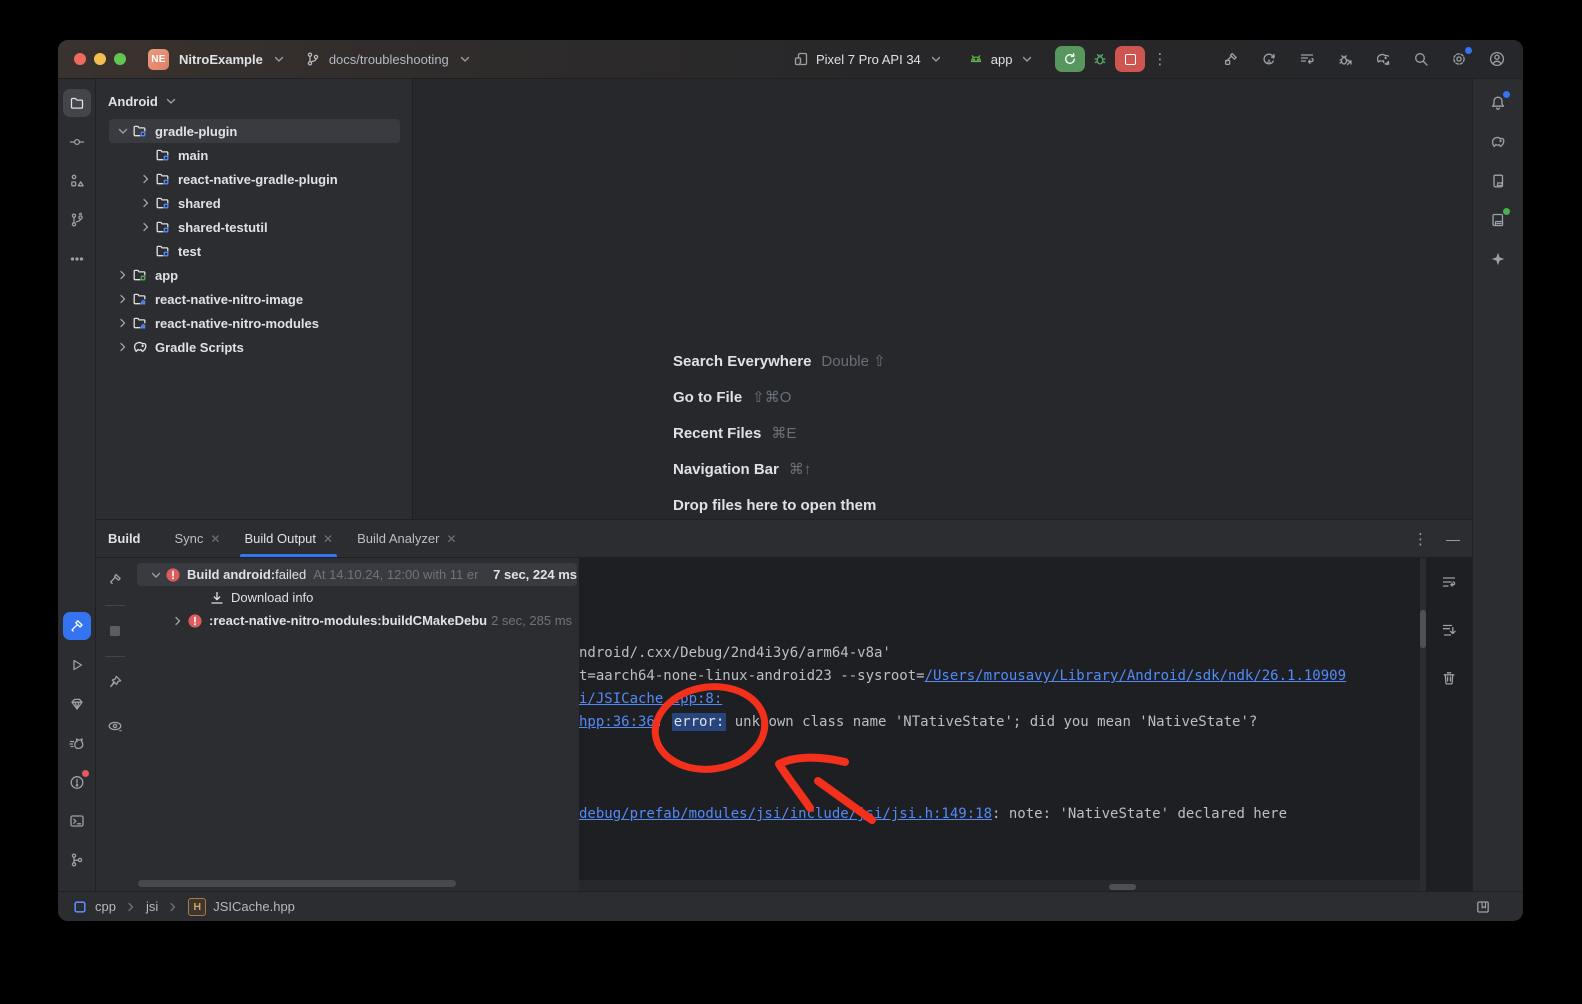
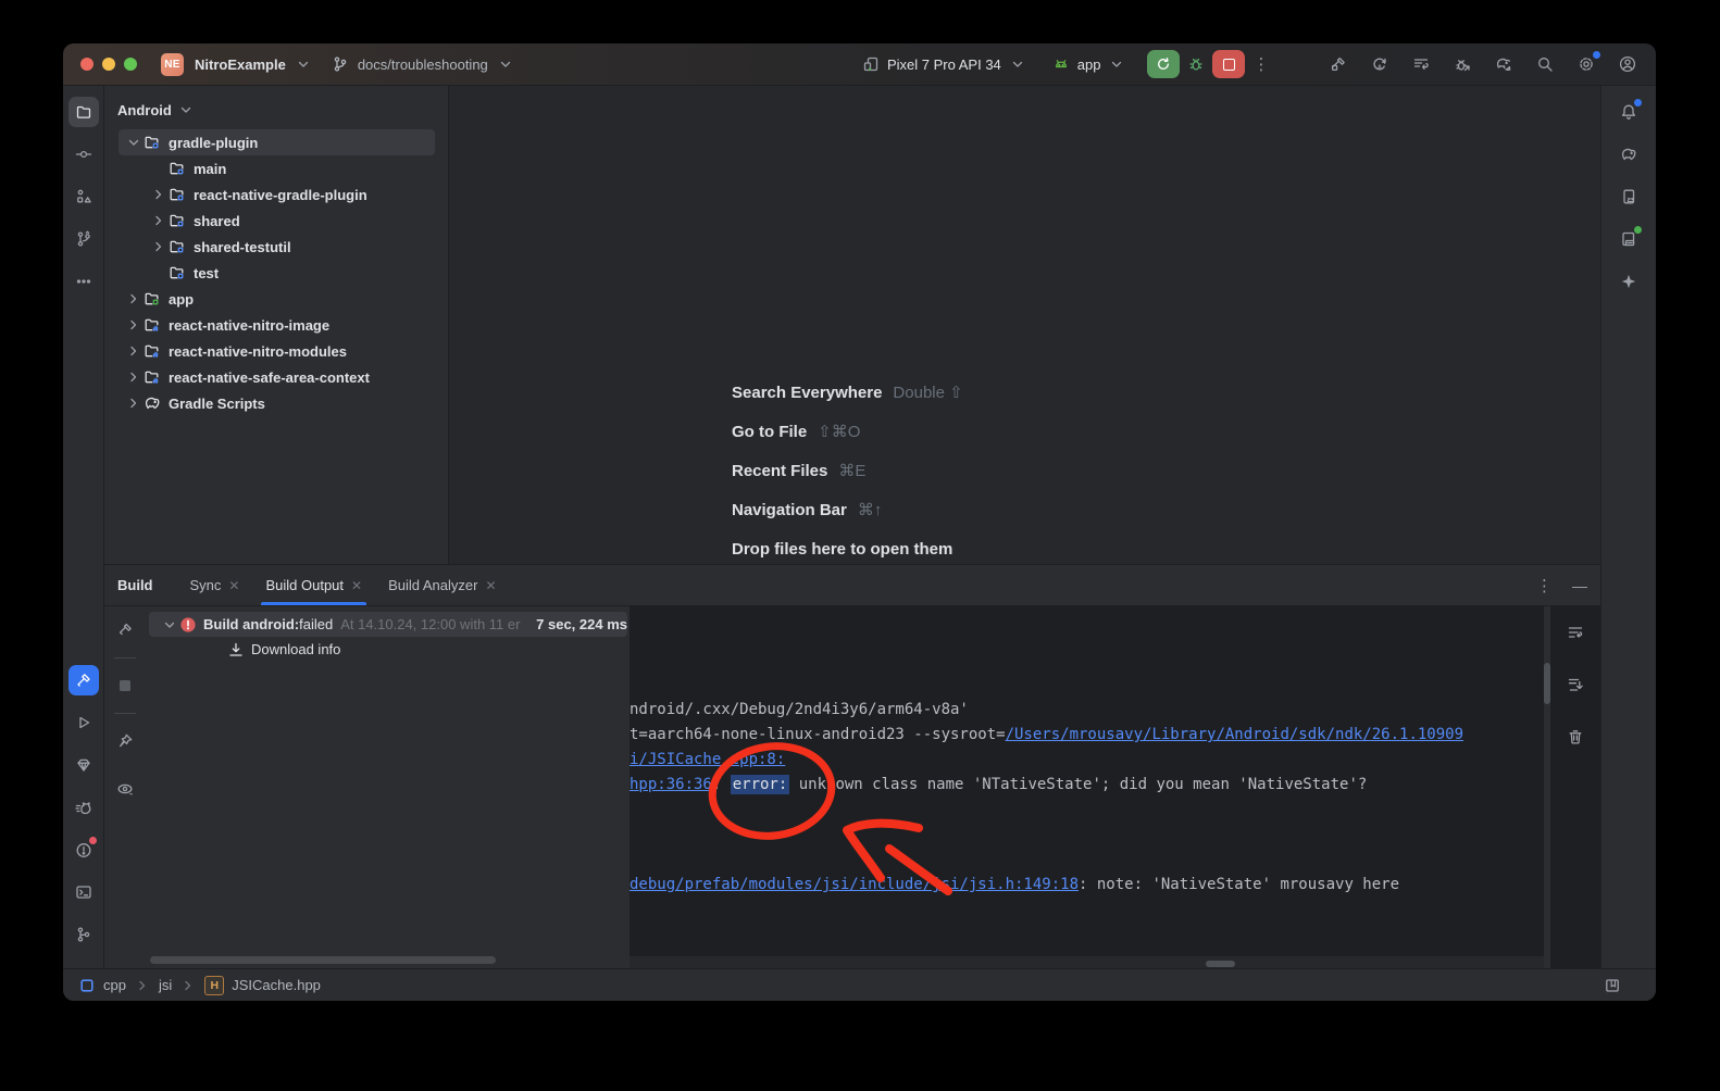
  NE
  NitroExample
  docs/troubleshooting
  Pixel 7 Pro API 34
  app
  ⋮
  Android
  gradle-plugin
  main
  react-native-gradle-plugin
  shared
  shared-testutil
  test
  app
  react-native-nitro-image
  react-native-nitro-modules
+ react-native-safe-area-context
  Gradle Scripts
  Search Everywhere
  Double ⇧
  Go to File
  ⇧⌘O
  Recent Files
  ⌘E
  Navigation Bar
  ⌘↑
  Drop files here to open them
  Build
  Sync
  ✕
  Build Output
  ✕
  Build Analyzer
  ✕
  ⋮
  —
  Build android:
  failed
  At 14.10.24, 12:00 with 11 er
  7 sec, 224 ms
  Download info
- :react-native-nitro-modules:buildCMakeDebu
- 2 sec, 285 ms
  ndroid/.cxx/Debug/2nd4i3y6/arm64-v8a'
  t=aarch64-none-linux-android23 --sysroot=/Users/mrousavy/Library/Android/sdk/ndk/26.1.10909
  i/JSICache.pp:8:
  hpp:36:36 error: unkown class name 'NTativeState'; did you mean 'NativeState'?
- debug/prefab/modules/jsi/include/i/jsi.h:149:18: note: 'NativeState' declared here
+ debug/prefab/modules/jsi/include/i/jsi.h:149:18: note: 'NativeState' mrousavy here
  cpp
  jsi
  H
  JSICache.hpp
